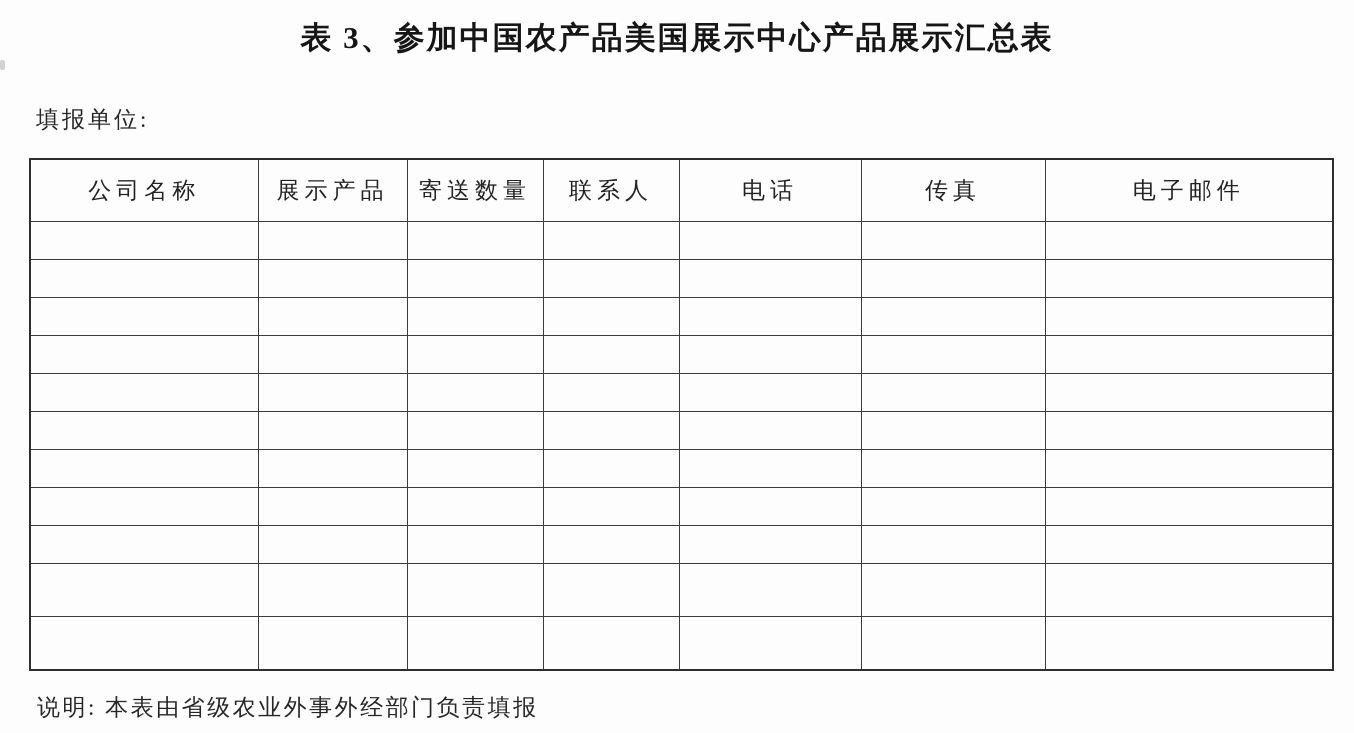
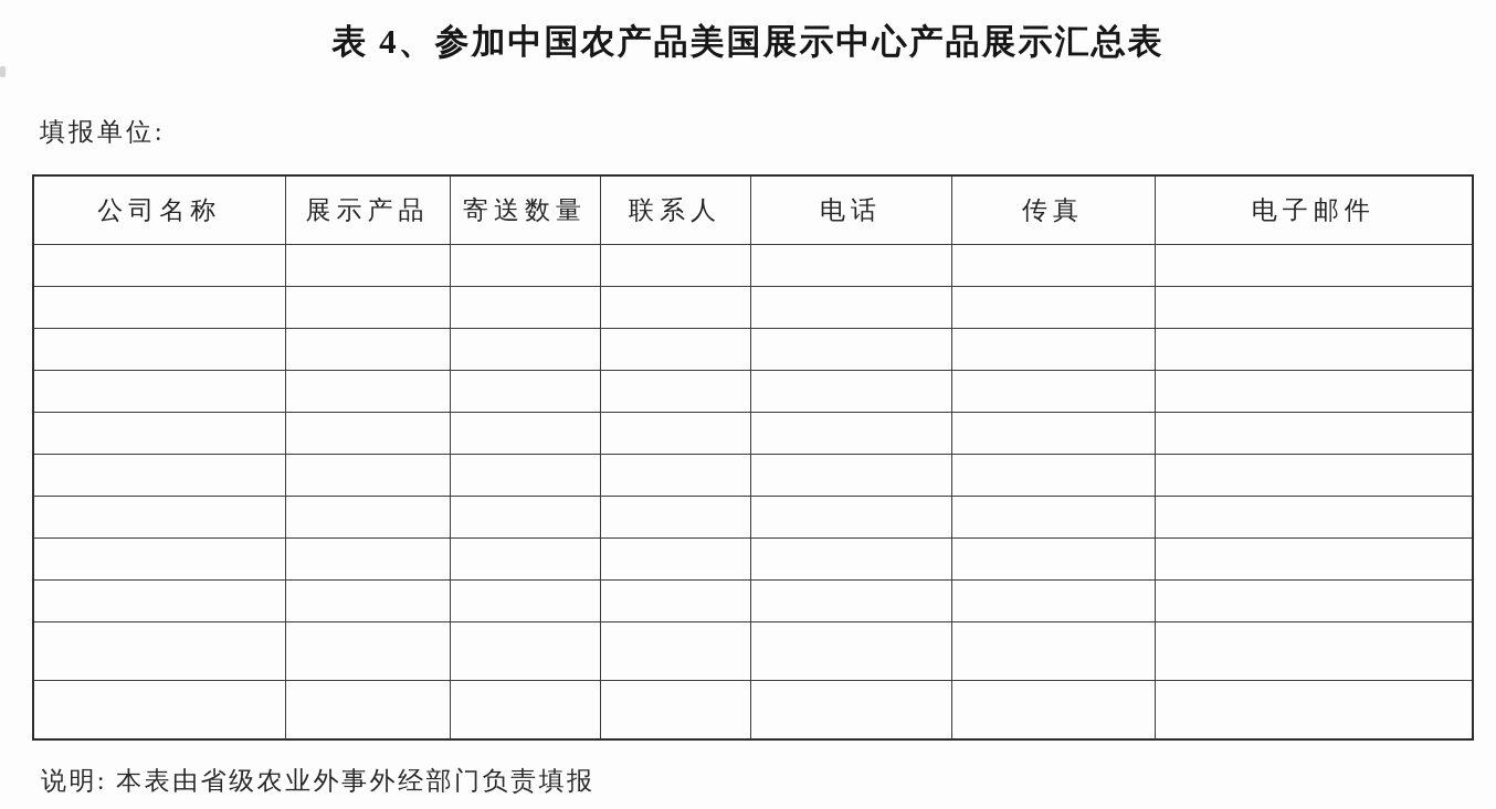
- 表 3、参加中国农产品美国展示中心产品展示汇总表
+ 表 4、参加中国农产品美国展示中心产品展示汇总表
  填报单位:
  公司名称	展示产品	寄送数量	联系人	电话	传真	电子邮件
  说明: 本表由省级农业外事外经部门负责填报
